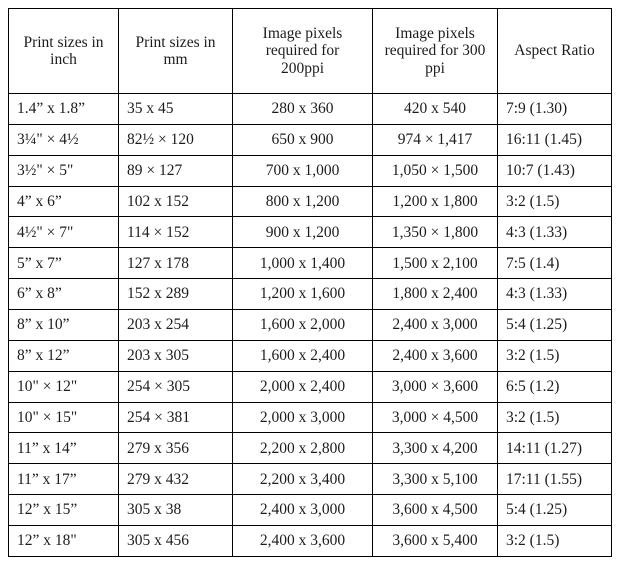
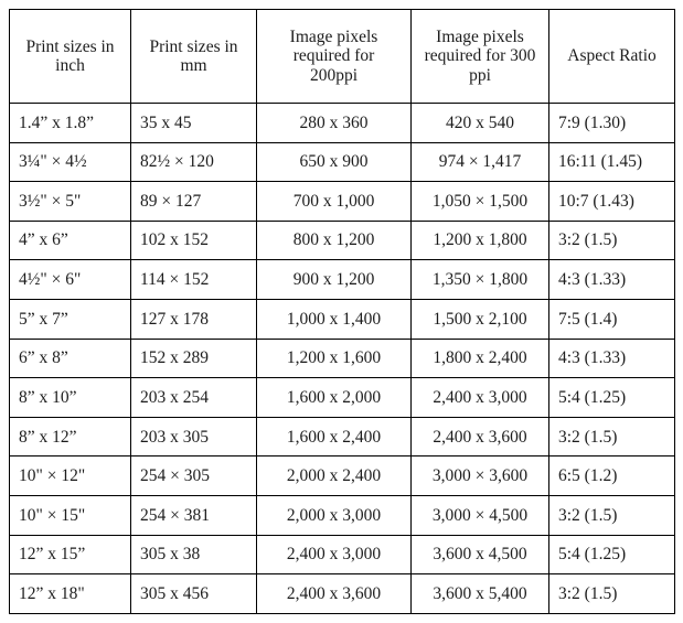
  Print sizes ininch	Print sizes inmm	Image pixelsrequired for200ppi	Image pixelsrequired for 300ppi	Aspect Ratio
  1.4” x 1.8”	35 x 45	280 x 360	420 x 540	7:9 (1.30)
  3¼" × 4½	82½ × 120	650 x 900	974 × 1,417	16:11 (1.45)
  3½" × 5"	89 × 127	700 x 1,000	1,050 × 1,500	10:7 (1.43)
  4” x 6”	102 x 152	800 x 1,200	1,200 x 1,800	3:2 (1.5)
- 4½" × 7"	114 × 152	900 x 1,200	1,350 × 1,800	4:3 (1.33)
+ 4½" × 6"	114 × 152	900 x 1,200	1,350 × 1,800	4:3 (1.33)
  5” x 7”	127 x 178	1,000 x 1,400	1,500 x 2,100	7:5 (1.4)
  6” x 8”	152 x 289	1,200 x 1,600	1,800 x 2,400	4:3 (1.33)
  8” x 10”	203 x 254	1,600 x 2,000	2,400 x 3,000	5:4 (1.25)
  8” x 12”	203 x 305	1,600 x 2,400	2,400 x 3,600	3:2 (1.5)
  10" × 12"	254 × 305	2,000 x 2,400	3,000 × 3,600	6:5 (1.2)
  10" × 15"	254 × 381	2,000 x 3,000	3,000 × 4,500	3:2 (1.5)
- 11” x 14”	279 x 356	2,200 x 2,800	3,300 x 4,200	14:11 (1.27)
- 11” x 17”	279 x 432	2,200 x 3,400	3,300 x 5,100	17:11 (1.55)
  12” x 15”	305 x 38	2,400 x 3,000	3,600 x 4,500	5:4 (1.25)
  12” x 18"	305 x 456	2,400 x 3,600	3,600 x 5,400	3:2 (1.5)
